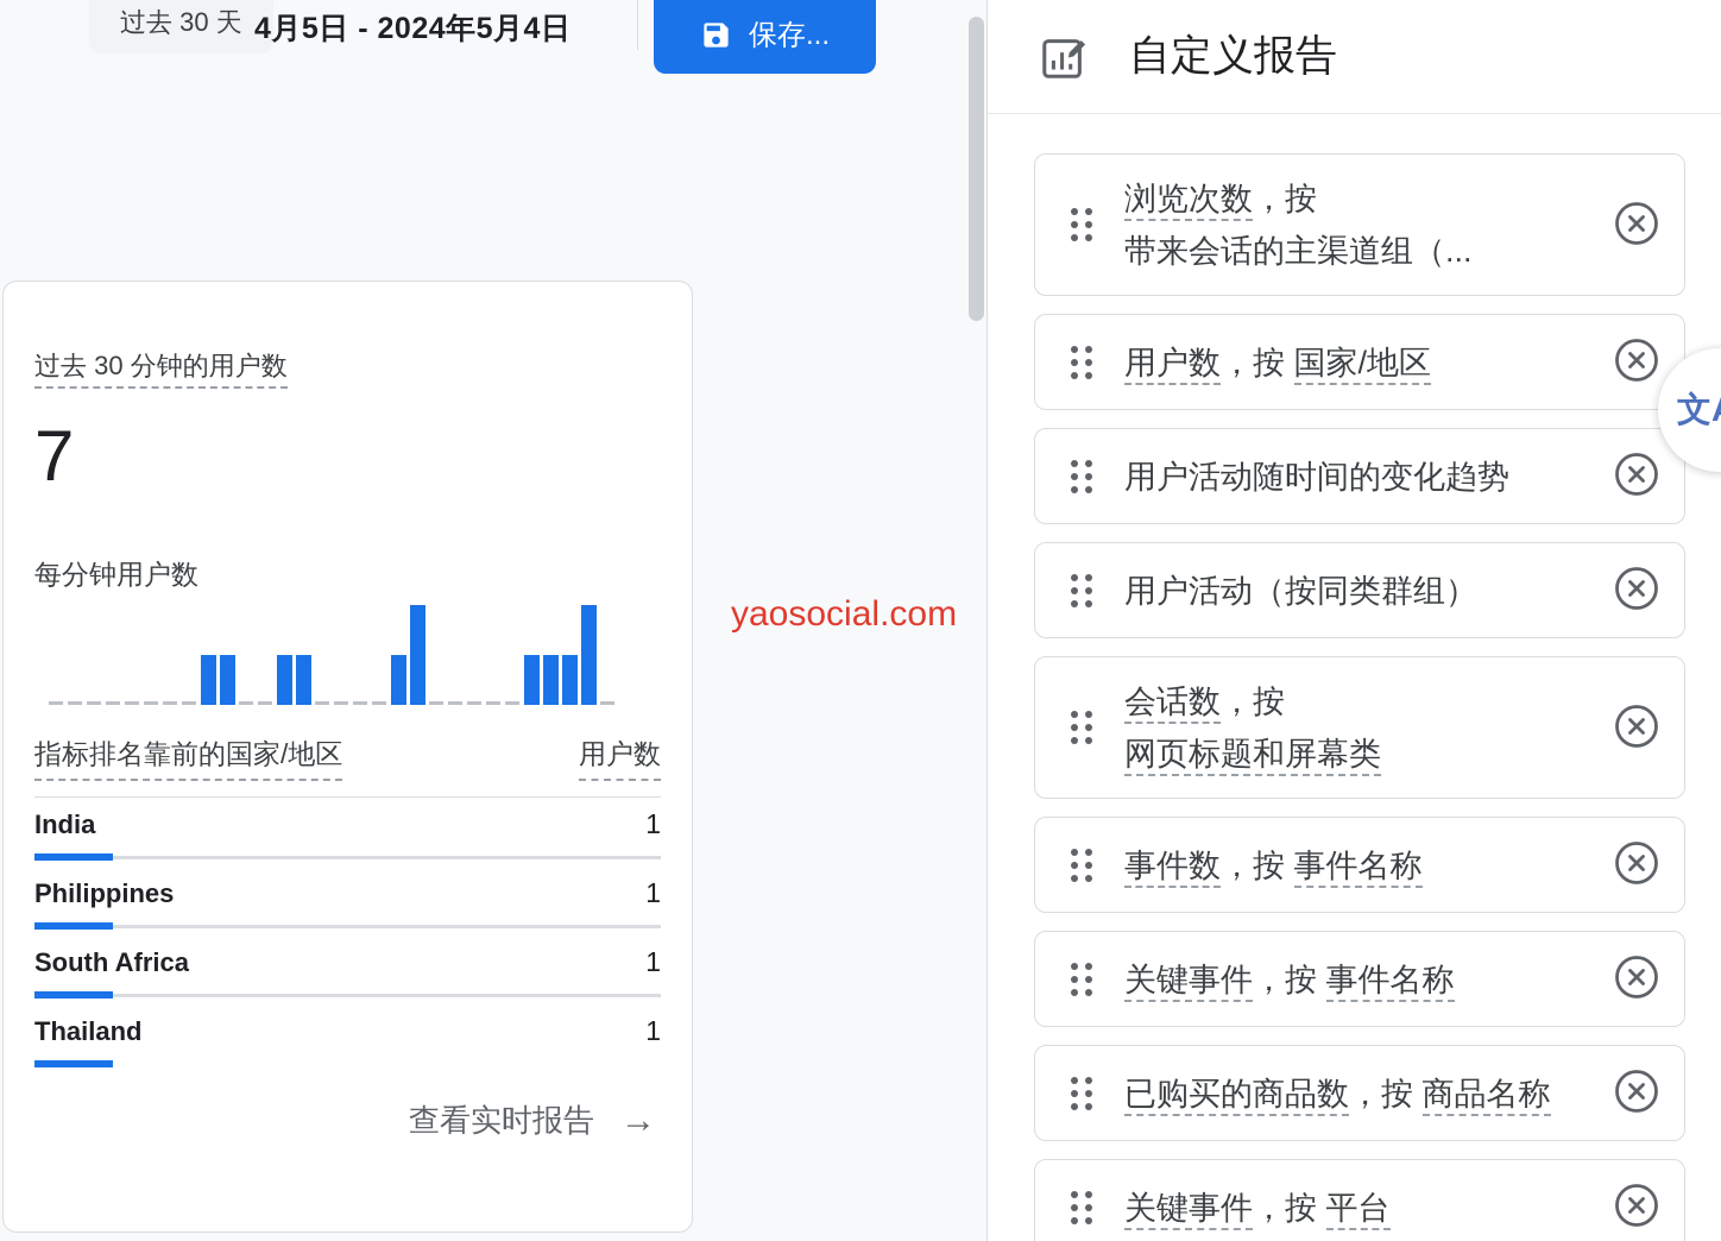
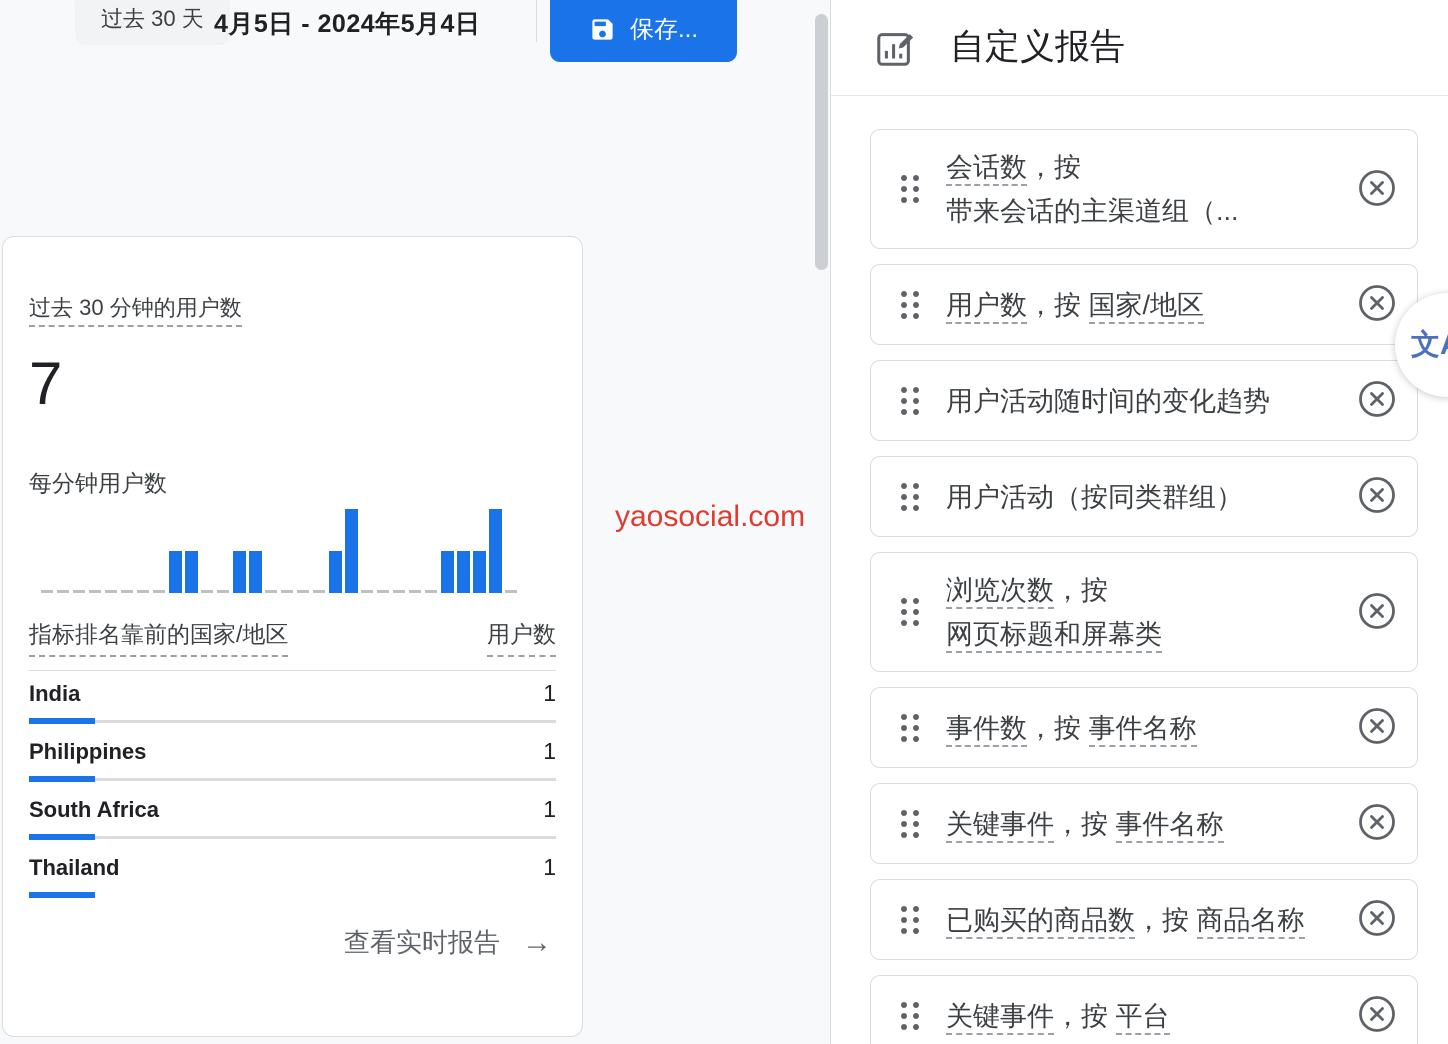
  过去 30 天
  4月5日 - 2024年5月4日
  保存...
  过去 30 分钟的用户数
  7
  每分钟用户数
  指标排名靠前的国家/地区
  用户数
  India
  1
  Philippines
  1
  South Africa
  1
  Thailand
  1
  查看实时报告
  →
  yaosocial.com
  自定义报告
- 浏览次数，按
+ 会话数，按
  带来会话的主渠道组（...
  用户数，按 国家/地区
  用户活动随时间的变化趋势
  用户活动（按同类群组）
- 会话数，按
+ 浏览次数，按
  网页标题和屏幕类
  事件数，按 事件名称
  关键事件，按 事件名称
  已购买的商品数，按 商品名称
  关键事件，按 平台
